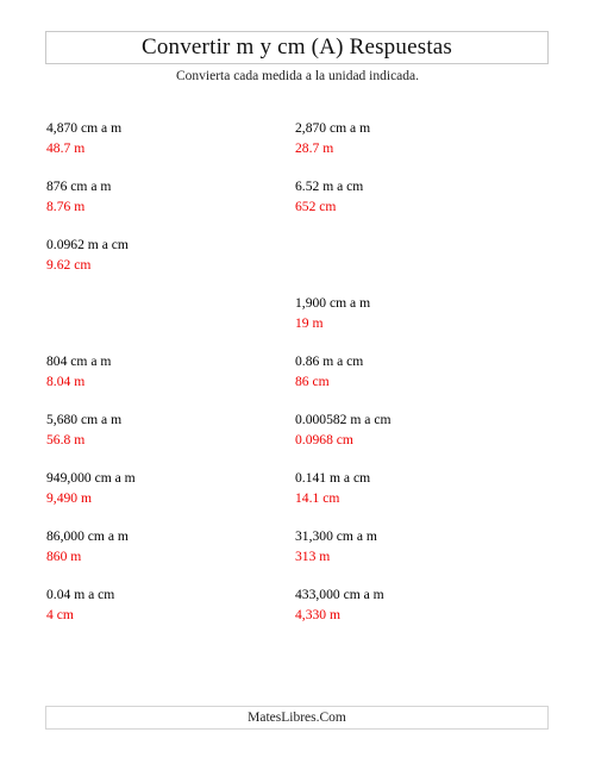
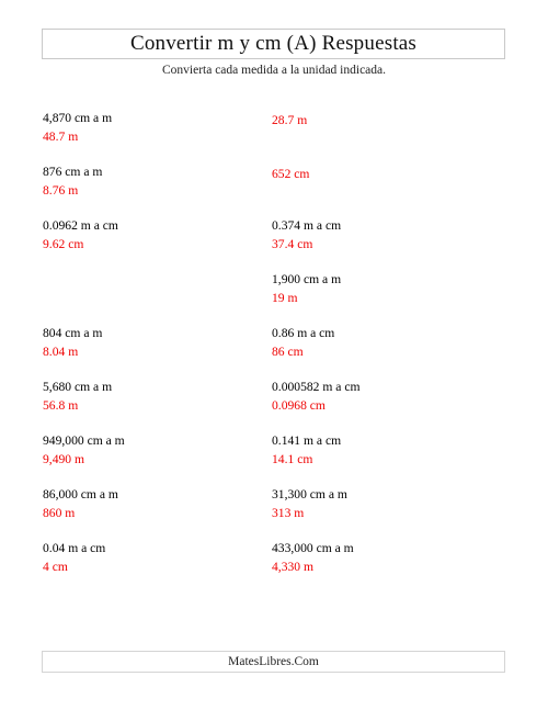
  Convertir m y cm (A) Respuestas
  Convierta cada medida a la unidad indicada.
  4,870 cm a m
  48.7 m
- 2,870 cm a m
  28.7 m
  876 cm a m
  8.76 m
- 6.52 m a cm
  652 cm
  0.0962 m a cm
  9.62 cm
+ 0.374 m a cm
+ 37.4 cm
  1,900 cm a m
  19 m
  804 cm a m
  8.04 m
  0.86 m a cm
  86 cm
  5,680 cm a m
  56.8 m
  0.000582 m a cm
  0.0968 cm
  949,000 cm a m
  9,490 m
  0.141 m a cm
  14.1 cm
  86,000 cm a m
  860 m
  31,300 cm a m
  313 m
  0.04 m a cm
  4 cm
  433,000 cm a m
  4,330 m
  MatesLibres.Com
